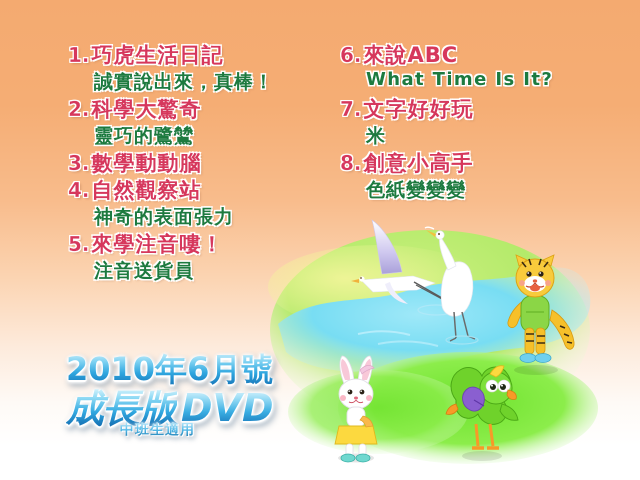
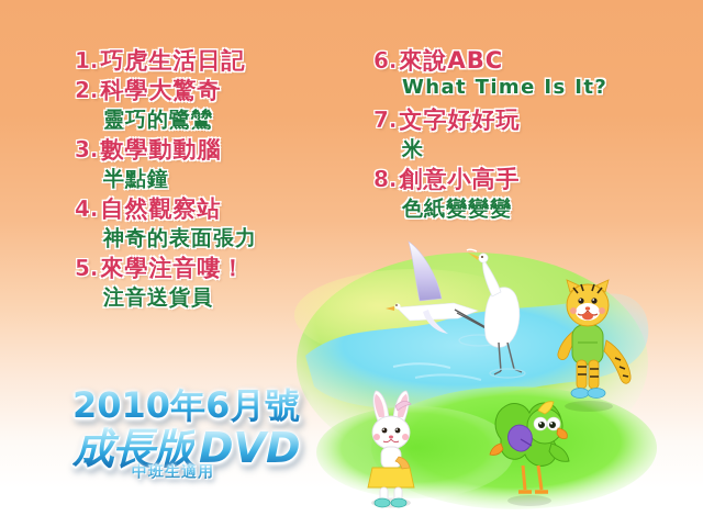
  1.
  巧虎生活日記
- 誠實說出來，真棒！
  2.
  科學大驚奇
  靈巧的鷺鷥
  3.
  數學動動腦
+ 半點鐘
  4.
  自然觀察站
  神奇的表面張力
  5.
  來學注音嘍！
  注音送貨員
  6.
  來說ABC
  What Time Is It?
  7.
  文字好好玩
  米
  8.
  創意小高手
  色紙變變變
  2010年6月號
  成長版
  DVD
  中班生適用
